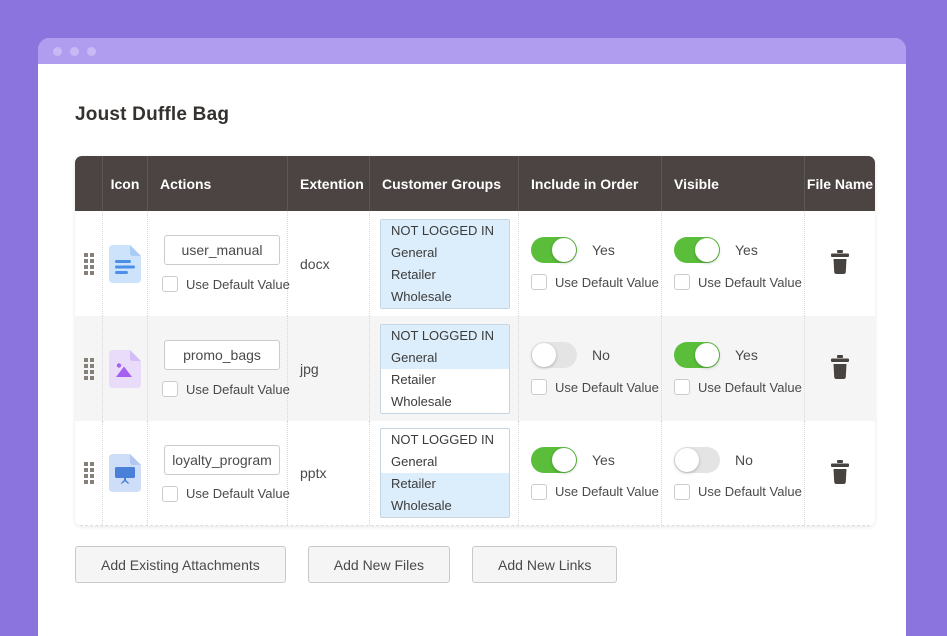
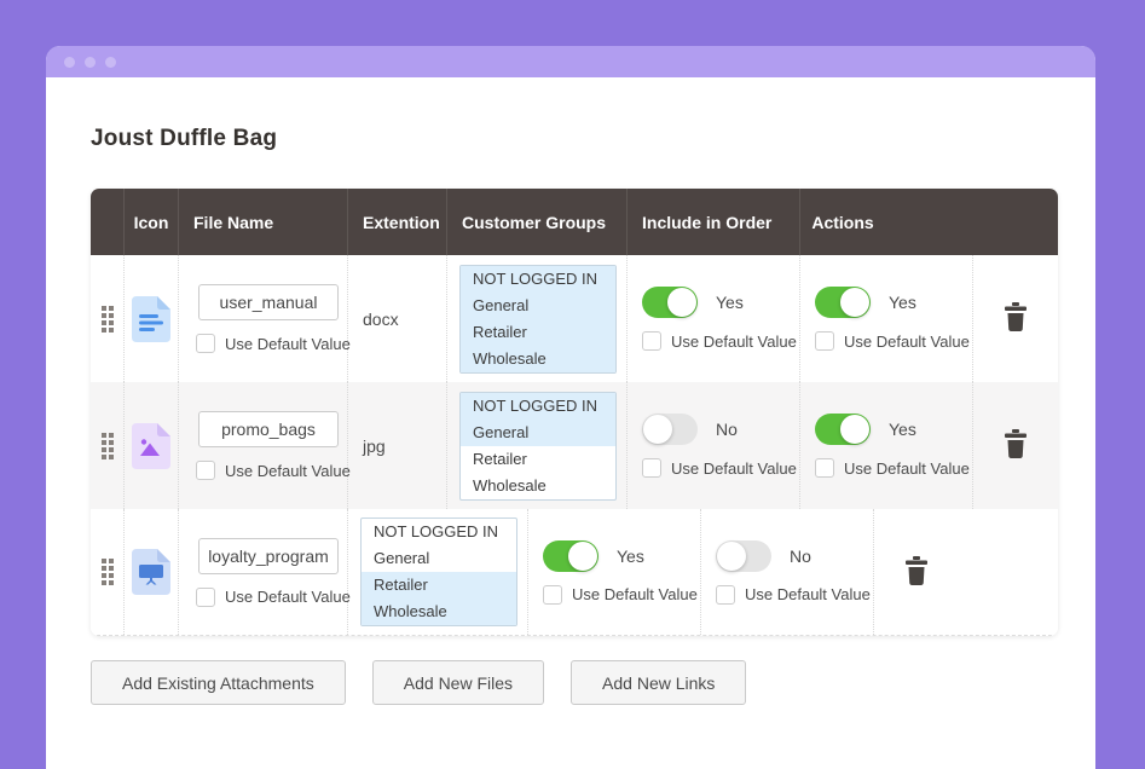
  Joust Duffle Bag
  Icon
- Actions
+ File Name
  Extention
  Customer Groups
  Include in Order
- Visible
- File Name
+ Actions
  user_manual
  Use Default Value
  docx
  NOT LOGGED IN
  General
  Retailer
  Wholesale
  Yes
  Use Default Value
  Yes
  Use Default Value
  promo_bags
  Use Default Value
  jpg
  NOT LOGGED IN
  General
  Retailer
  Wholesale
  No
  Use Default Value
  Yes
  Use Default Value
  loyalty_program
  Use Default Value
- pptx
  NOT LOGGED IN
  General
  Retailer
  Wholesale
  Yes
  Use Default Value
  No
  Use Default Value
  Add Existing Attachments
  Add New Files
  Add New Links
